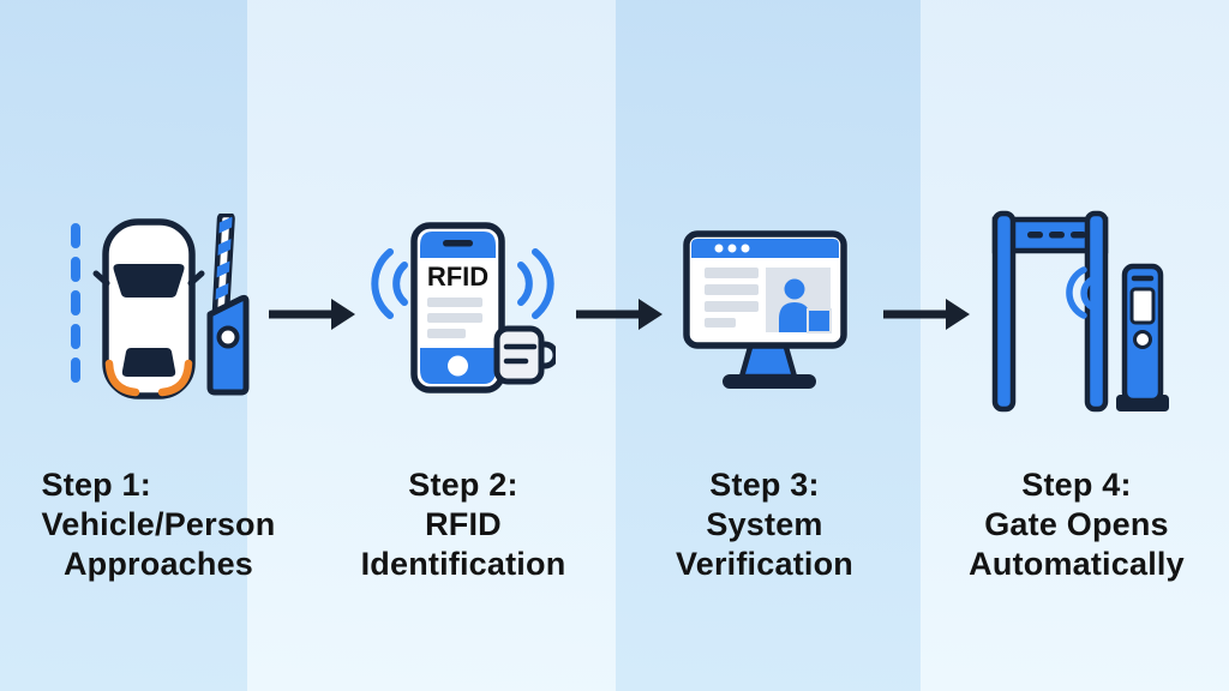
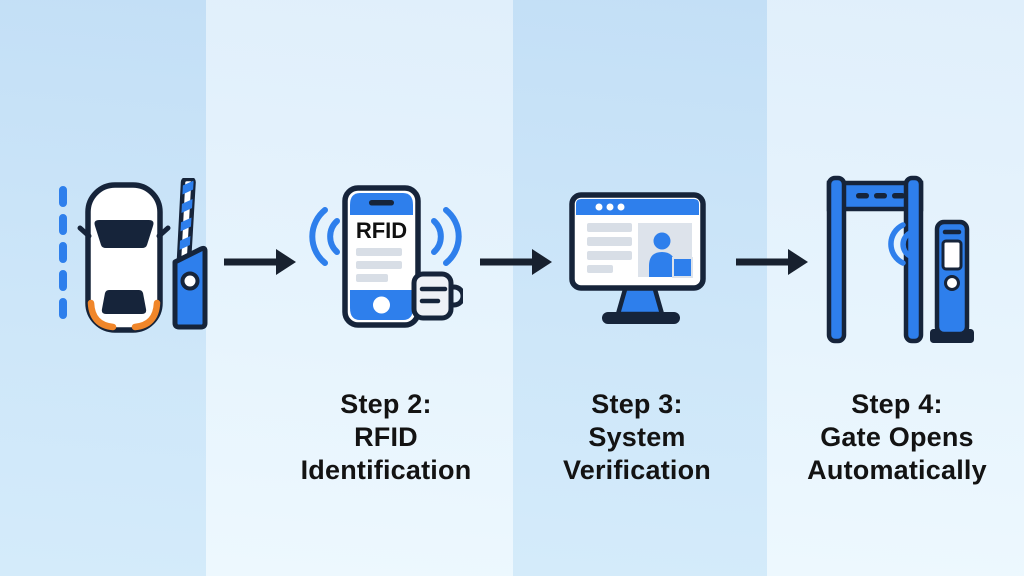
  RFID
- Step 1:
- Vehicle/Person
- Approaches
  Step 2:
  RFID
  Identification
  Step 3:
  System
  Verification
  Step 4:
  Gate Opens
  Automatically
